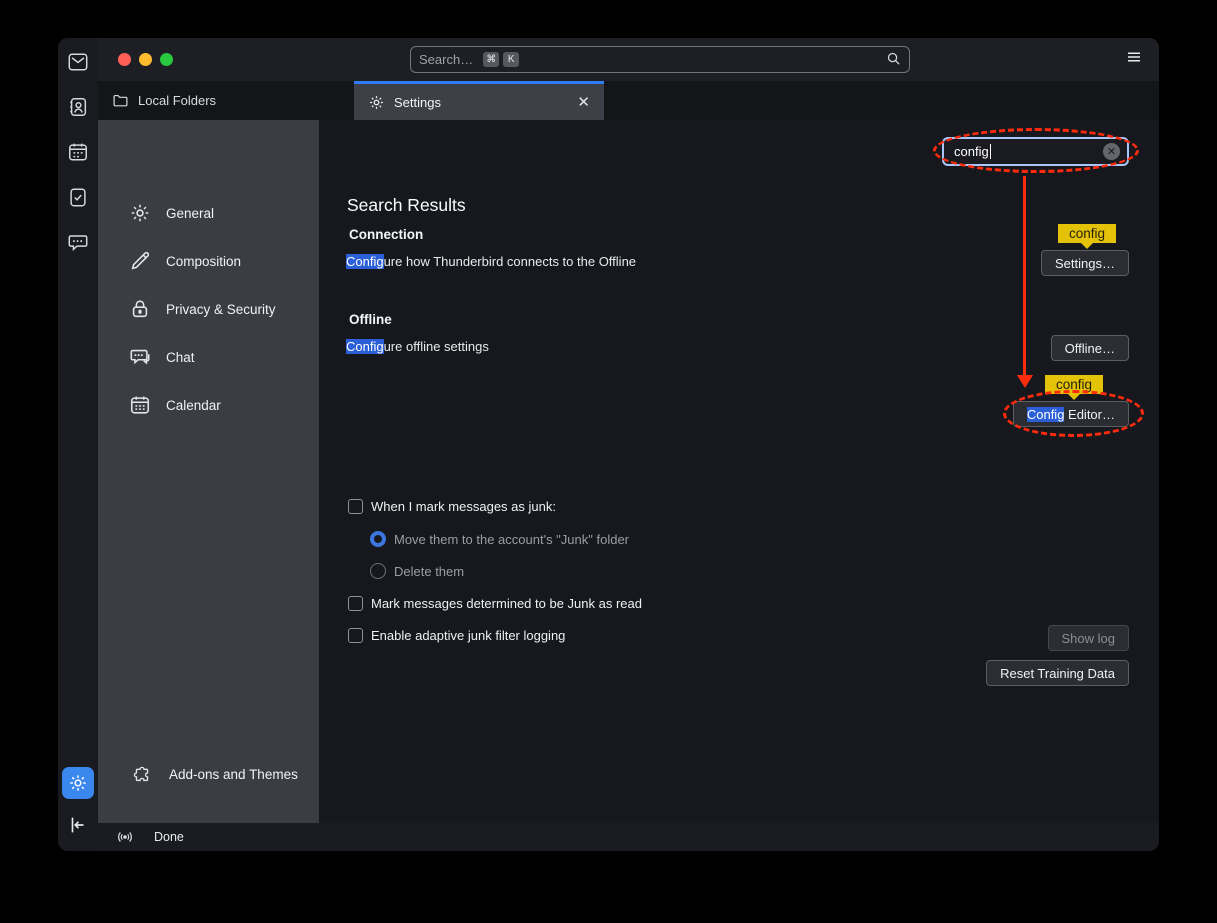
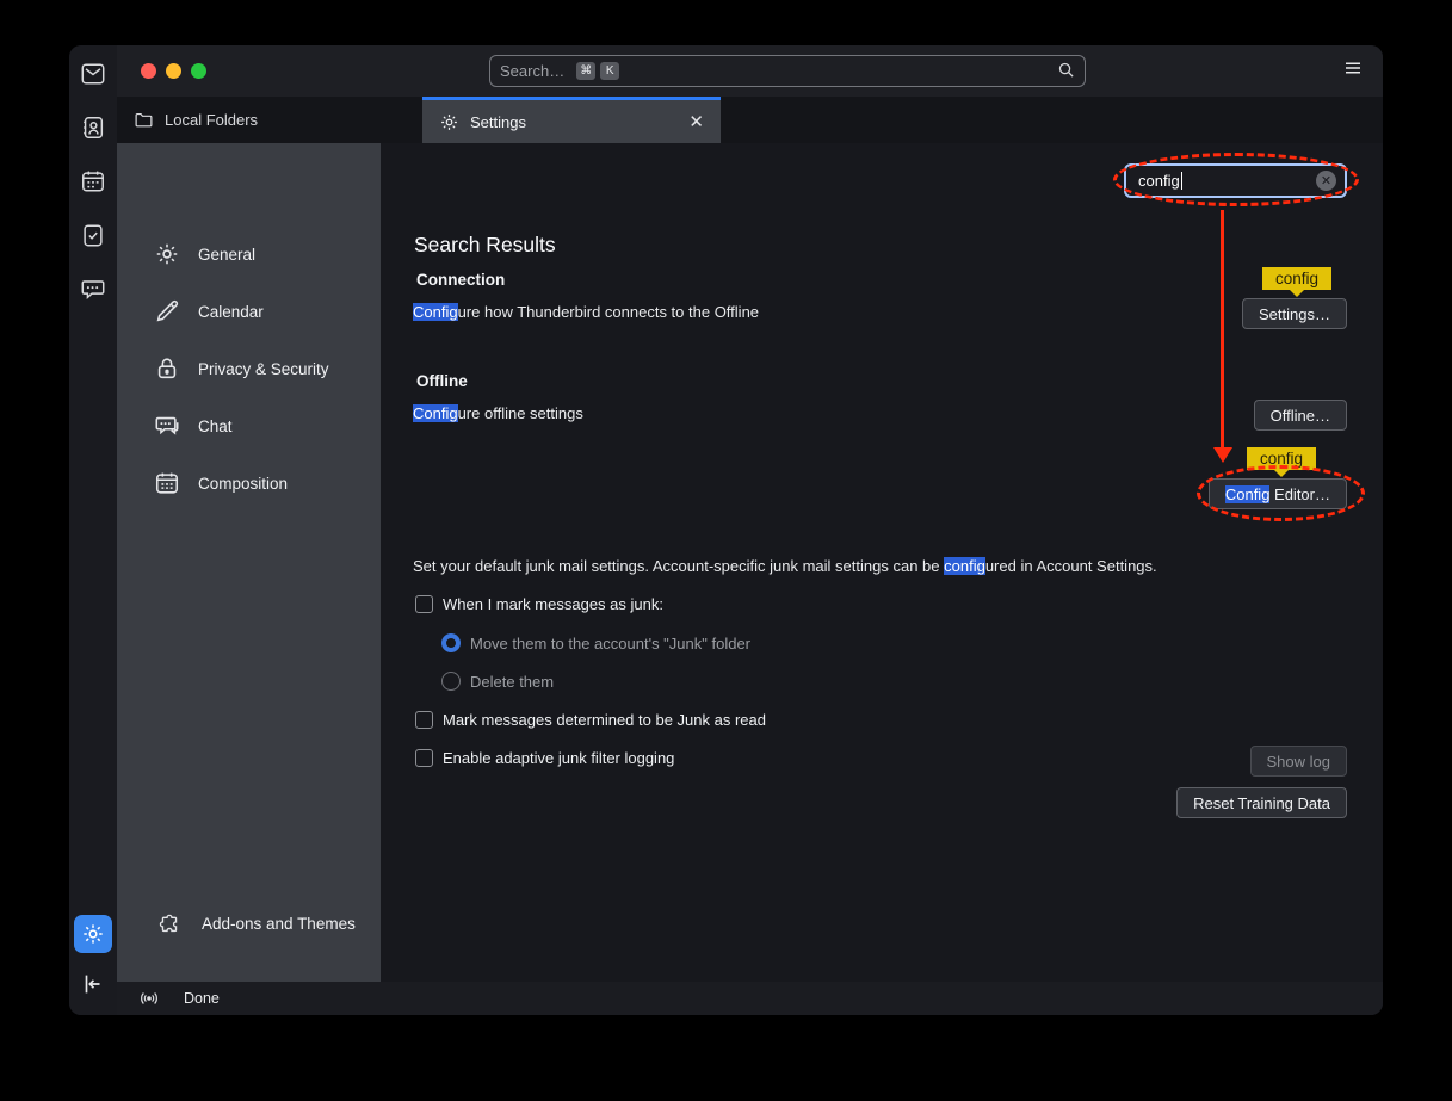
  Search…
  ⌘
  K
  Local Folders
  Settings
  ✕
  General
- Composition
+ Calendar
  Privacy & Security
  Chat
- Calendar
+ Composition
  Add-ons and Themes
  config
  ✕
  Search Results
  Connection
  Configure how Thunderbird connects to the Offline
  config
  Settings…
  Offline
  Configure offline settings
  Offline…
  config
  Config
  Editor…
+ Set your default junk mail settings. Account-specific junk mail settings can be configured in Account Settings.
  When I mark messages as junk:
  Move them to the account's "Junk" folder
  Delete them
  Mark messages determined to be Junk as read
  Enable adaptive junk filter logging
  Show log
  Reset Training Data
  Done
